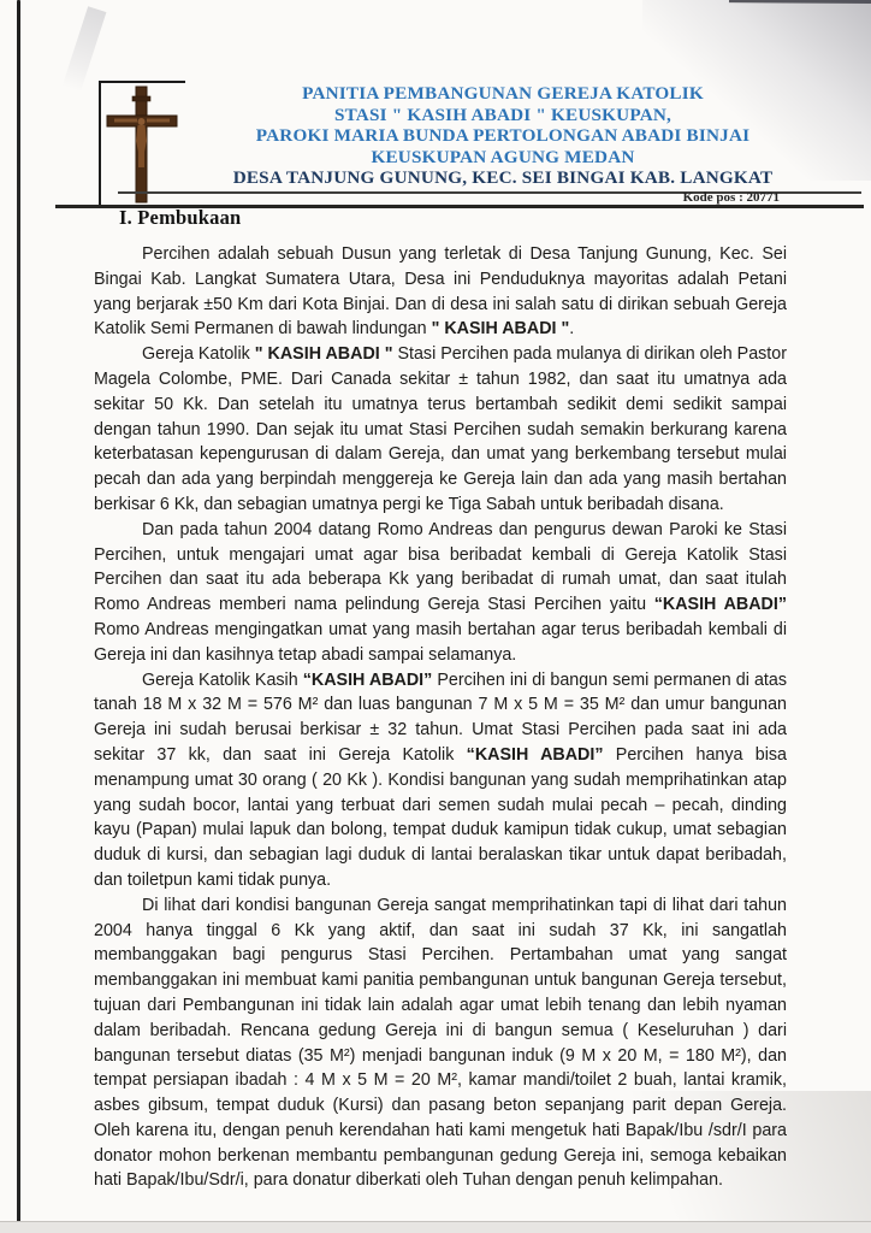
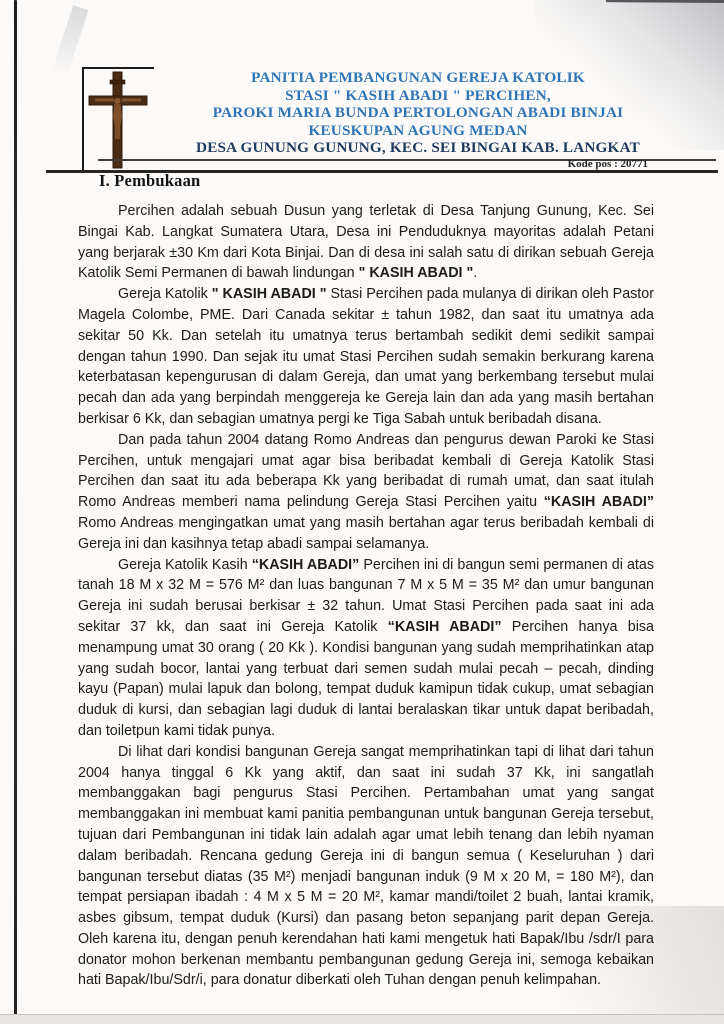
  PANITIA PEMBANGUNAN GEREJA KATOLIK
- STASI " KASIH ABADI " KEUSKUPAN,
+ STASI " KASIH ABADI " PERCIHEN,
  PAROKI MARIA BUNDA PERTOLONGAN ABADI BINJAI
  KEUSKUPAN AGUNG MEDAN
- DESA TANJUNG GUNUNG, KEC. SEI BINGAI KAB. LANGKAT
+ DESA GUNUNG GUNUNG, KEC. SEI BINGAI KAB. LANGKAT
  Kode pos : 20771
  I. Pembukaan
- Percihen adalah sebuah Dusun yang terletak di Desa Tanjung Gunung, Kec. Sei Bingai Kab. Langkat Sumatera Utara, Desa ini Penduduknya mayoritas adalah Petani yang berjarak ±50 Km dari Kota Binjai. Dan di desa ini salah satu di dirikan sebuah Gereja Katolik Semi Permanen di bawah lindungan " KASIH ABADI ".
+ Percihen adalah sebuah Dusun yang terletak di Desa Tanjung Gunung, Kec. Sei Bingai Kab. Langkat Sumatera Utara, Desa ini Penduduknya mayoritas adalah Petani yang berjarak ±30 Km dari Kota Binjai. Dan di desa ini salah satu di dirikan sebuah Gereja Katolik Semi Permanen di bawah lindungan " KASIH ABADI ".
  Gereja Katolik " KASIH ABADI " Stasi Percihen pada mulanya di dirikan oleh Pastor Magela Colombe, PME. Dari Canada sekitar ± tahun 1982, dan saat itu umatnya ada sekitar 50 Kk. Dan setelah itu umatnya terus bertambah sedikit demi sedikit sampai dengan tahun 1990. Dan sejak itu umat Stasi Percihen sudah semakin berkurang karena keterbatasan kepengurusan di dalam Gereja, dan umat yang berkembang tersebut mulai pecah dan ada yang berpindah menggereja ke Gereja lain dan ada yang masih bertahan berkisar 6 Kk, dan sebagian umatnya pergi ke Tiga Sabah untuk beribadah disana.
  Dan pada tahun 2004 datang Romo Andreas dan pengurus dewan Paroki ke Stasi Percihen, untuk mengajari umat agar bisa beribadat kembali di Gereja Katolik Stasi Percihen dan saat itu ada beberapa Kk yang beribadat di rumah umat, dan saat itulah Romo Andreas memberi nama pelindung Gereja Stasi Percihen yaitu “KASIH ABADI” Romo Andreas mengingatkan umat yang masih bertahan agar terus beribadah kembali di Gereja ini dan kasihnya tetap abadi sampai selamanya.
  Gereja Katolik Kasih “KASIH ABADI” Percihen ini di bangun semi permanen di atas tanah 18 M x 32 M = 576 M² dan luas bangunan 7 M x 5 M = 35 M² dan umur bangunan Gereja ini sudah berusai berkisar ± 32 tahun. Umat Stasi Percihen pada saat ini ada sekitar 37 kk, dan saat ini Gereja Katolik “KASIH ABADI” Percihen hanya bisa menampung umat 30 orang ( 20 Kk ). Kondisi bangunan yang sudah memprihatinkan atap yang sudah bocor, lantai yang terbuat dari semen sudah mulai pecah – pecah, dinding kayu (Papan) mulai lapuk dan bolong, tempat duduk kamipun tidak cukup, umat sebagian duduk di kursi, dan sebagian lagi duduk di lantai beralaskan tikar untuk dapat beribadah, dan toiletpun kami tidak punya.
  Di lihat dari kondisi bangunan Gereja sangat memprihatinkan tapi di lihat dari tahun 2004 hanya tinggal 6 Kk yang aktif, dan saat ini sudah 37 Kk, ini sangatlah membanggakan bagi pengurus Stasi Percihen. Pertambahan umat yang sangat membanggakan ini membuat kami panitia pembangunan untuk bangunan Gereja tersebut, tujuan dari Pembangunan ini tidak lain adalah agar umat lebih tenang dan lebih nyaman dalam beribadah. Rencana gedung Gereja ini di bangun semua ( Keseluruhan ) dari bangunan tersebut diatas (35 M²) menjadi bangunan induk (9 M x 20 M, = 180 M²), dan tempat persiapan ibadah : 4 M x 5 M = 20 M², kamar mandi/toilet 2 buah, lantai kramik, asbes gibsum, tempat duduk (Kursi) dan pasang beton sepanjang parit depan Gereja. Oleh karena itu, dengan penuh kerendahan hati kami mengetuk hati Bapak/Ibu /sdr/I para donator mohon berkenan membantu pembangunan gedung Gereja ini, semoga kebaikan hati Bapak/Ibu/Sdr/i, para donatur diberkati oleh Tuhan dengan penuh kelimpahan.
